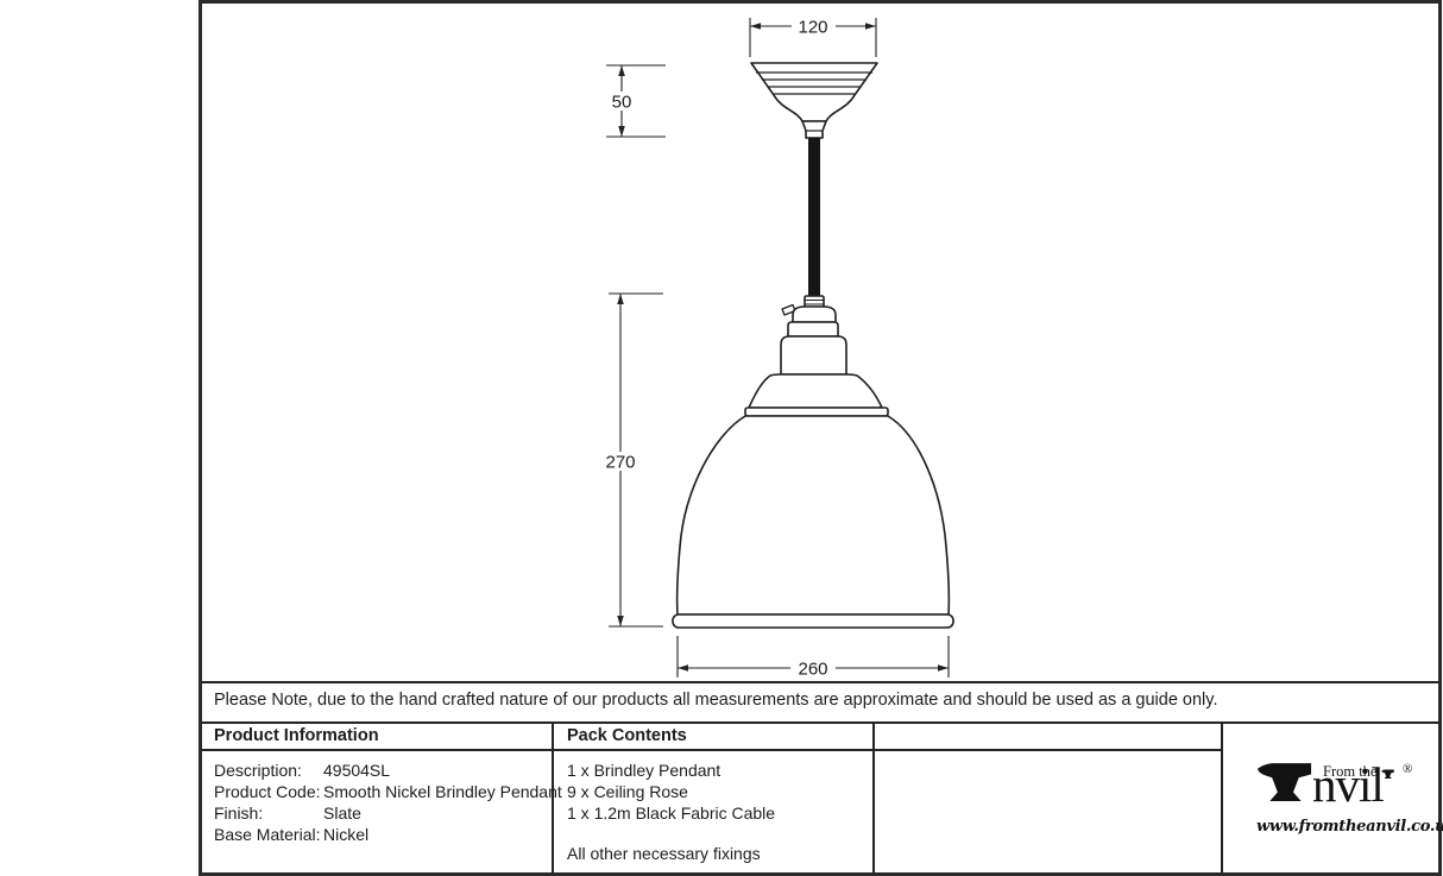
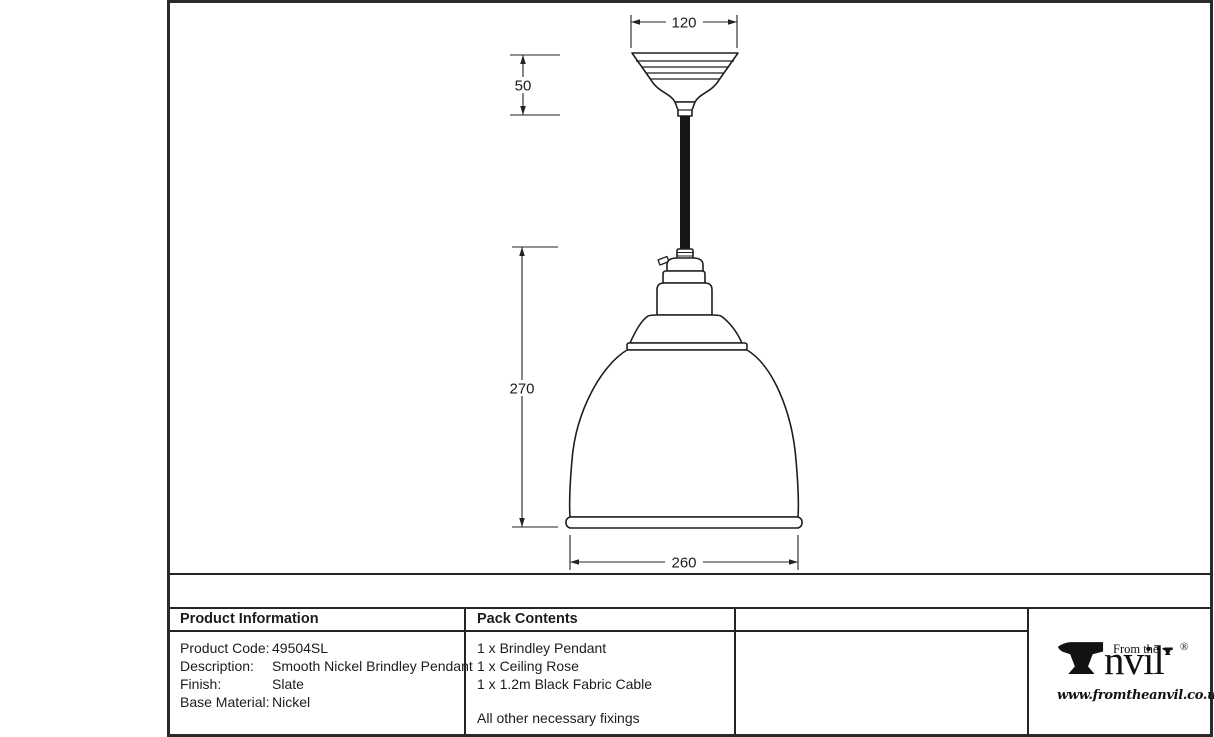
  120
  50
  270
  260
- Please Note, due to the hand crafted nature of our products all measurements are approximate and should be used as a guide only.
  Product Information
  Pack Contents
- Description:
+ Product Code:
  49504SL
- Product Code:
+ Description:
  Smooth Nickel Brindley Pendant
  Finish:
  Slate
  Base Material:
  Nickel
  1 x Brindley Pendant
- 9 x Ceiling Rose
+ 1 x Ceiling Rose
  1 x 1.2m Black Fabric Cable
  All other necessary fixings
  From the
  nvil
  ®
  www.fromtheanvil.co.u
